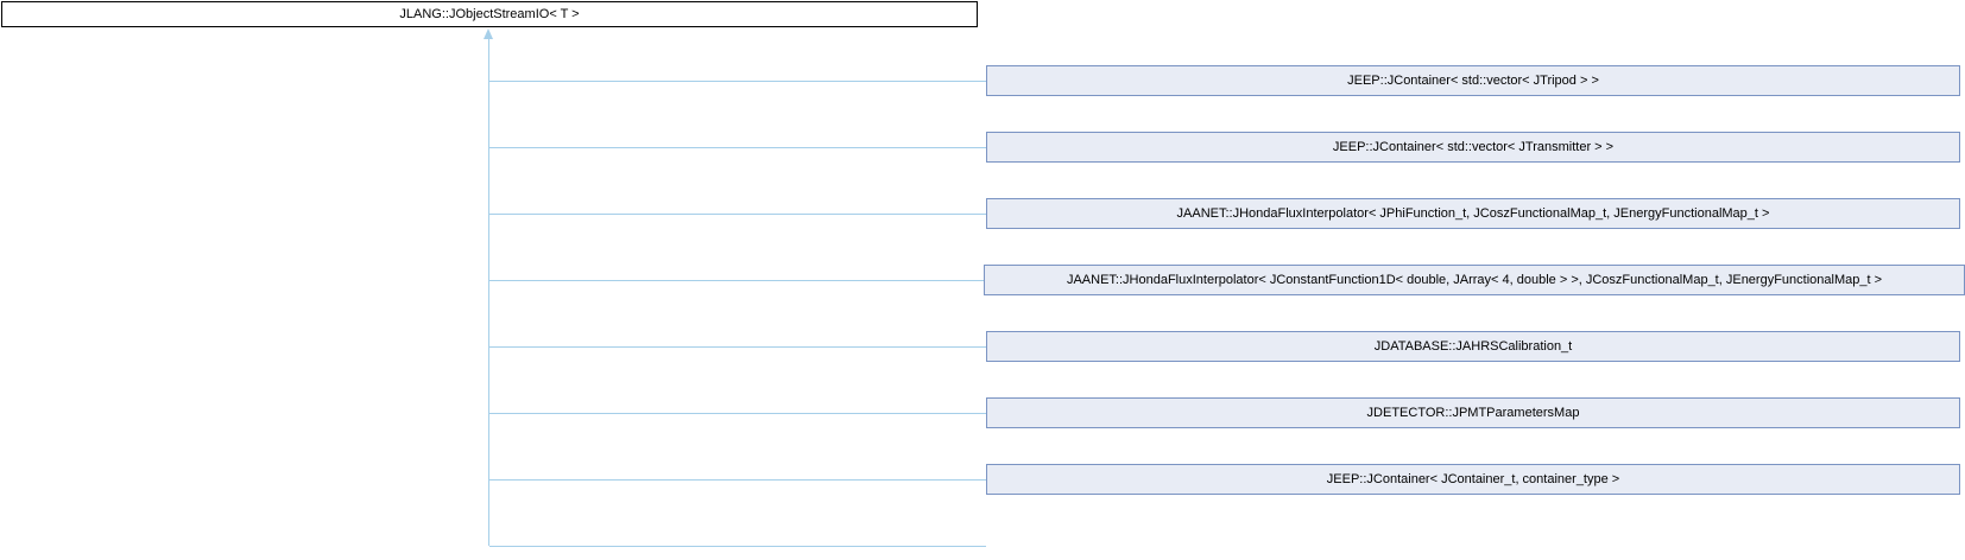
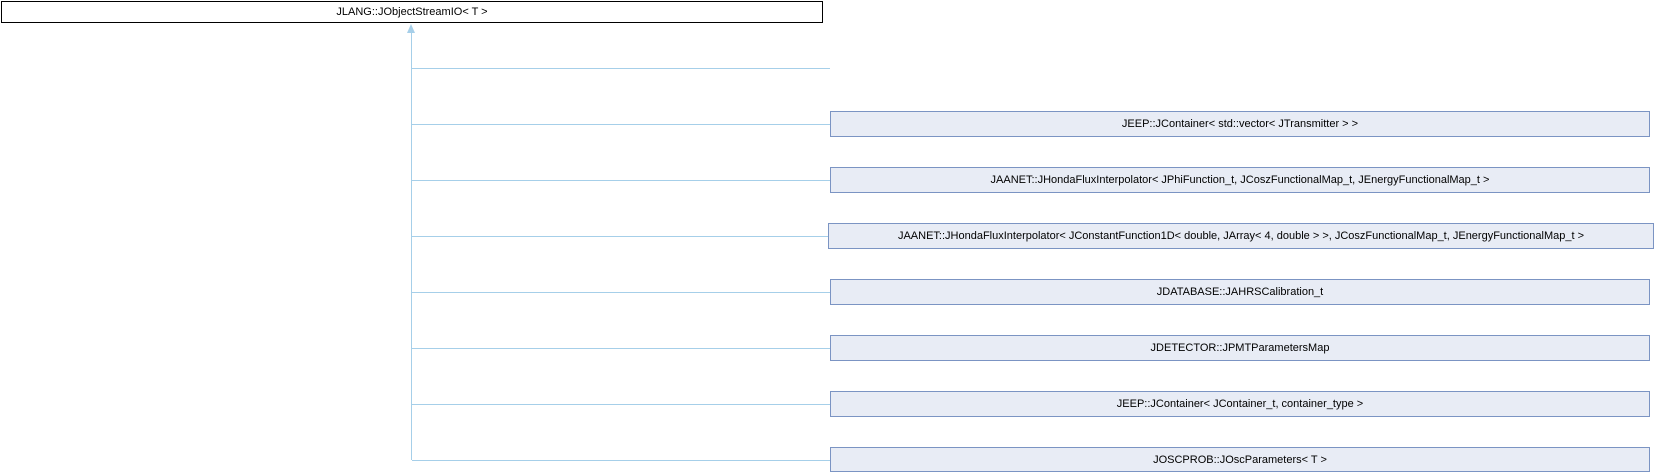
  JLANG::JObjectStreamIO< T >
- JEEP::JContainer< std::vector< JTripod > >
  JEEP::JContainer< std::vector< JTransmitter > >
  JAANET::JHondaFluxInterpolator< JPhiFunction_t, JCoszFunctionalMap_t, JEnergyFunctionalMap_t >
  JAANET::JHondaFluxInterpolator< JConstantFunction1D< double, JArray< 4, double > >, JCoszFunctionalMap_t, JEnergyFunctionalMap_t >
  JDATABASE::JAHRSCalibration_t
  JDETECTOR::JPMTParametersMap
  JEEP::JContainer< JContainer_t, container_type >
+ JOSCPROB::JOscParameters< T >
